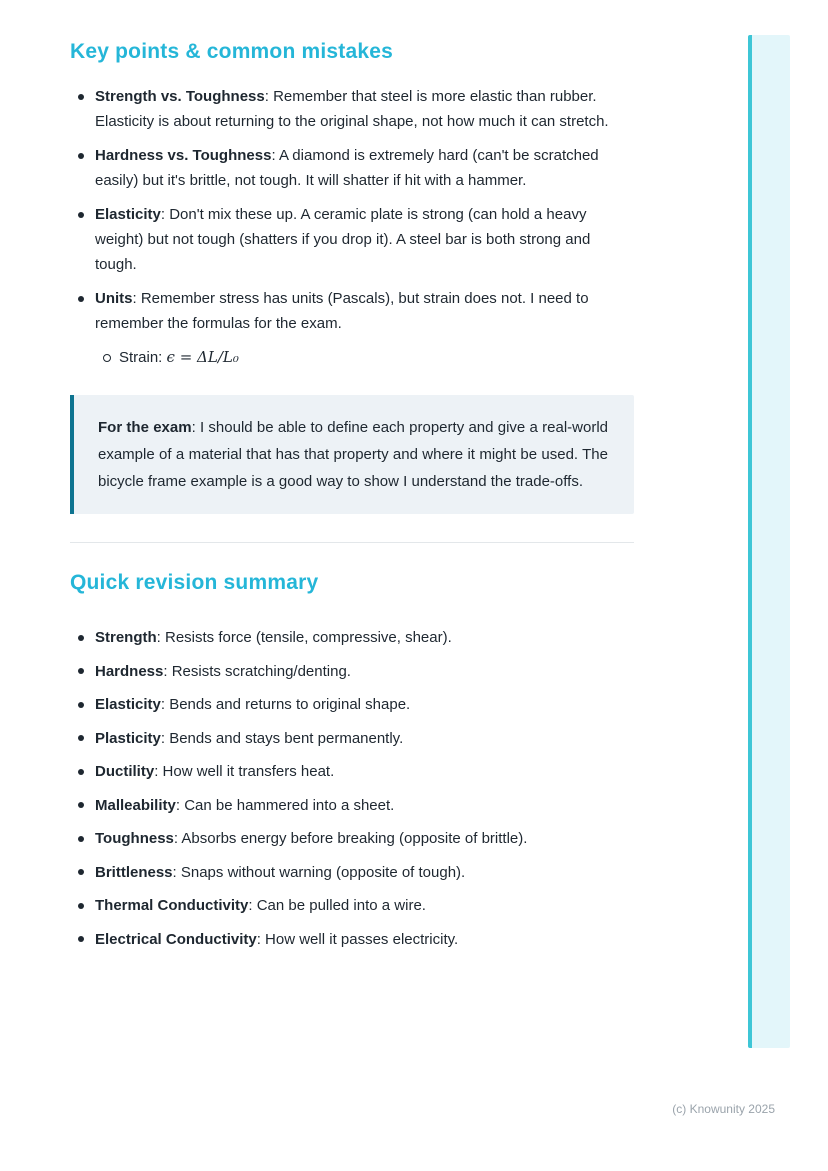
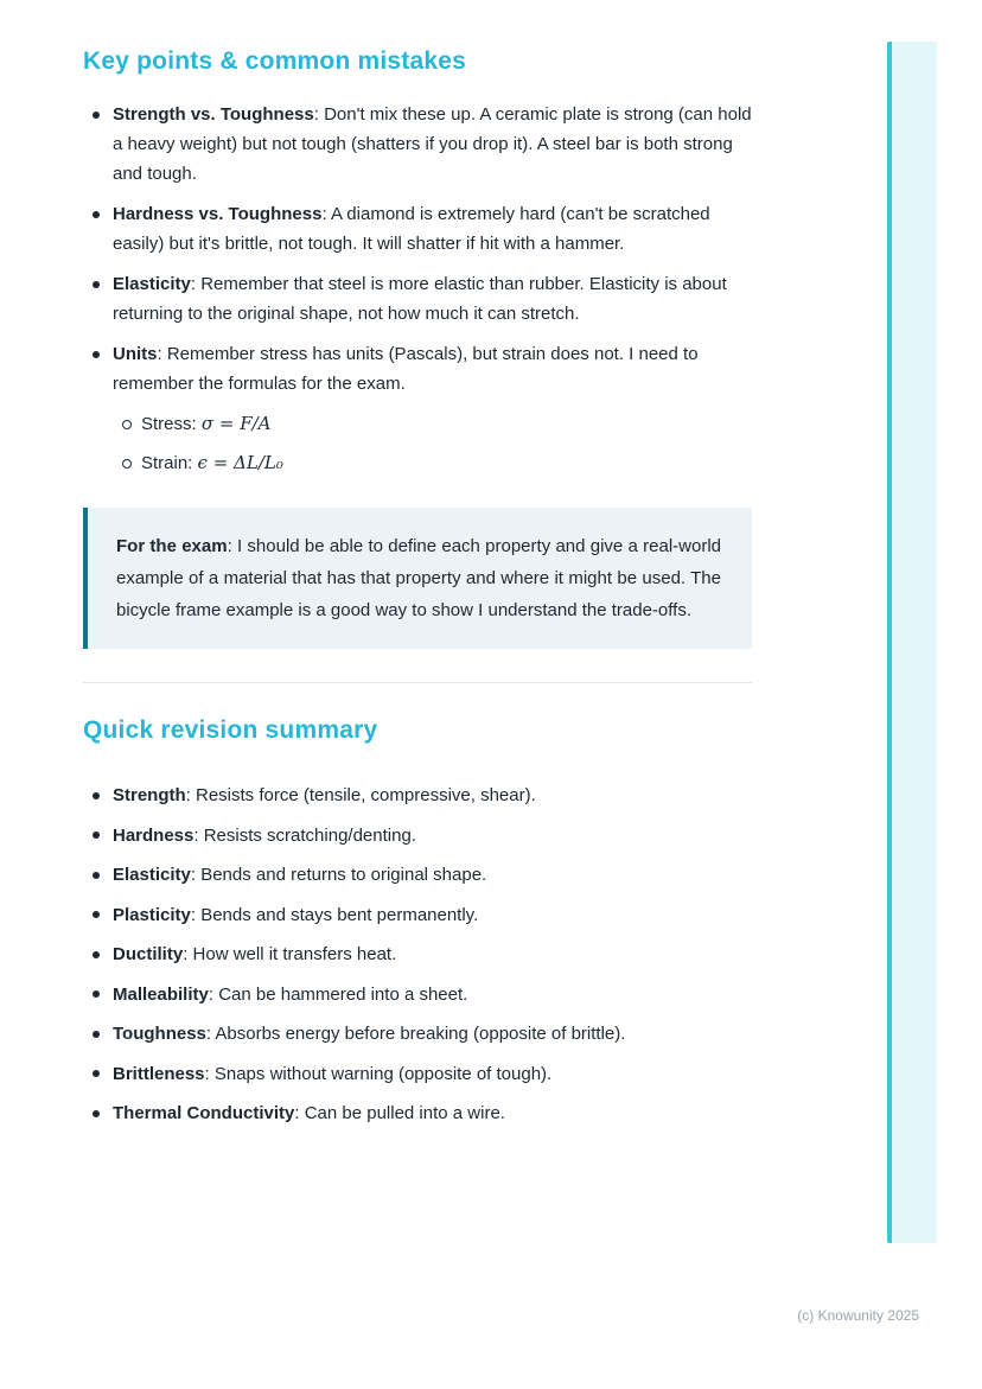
  Key points & common mistakes
- Strength vs. Toughness: Remember that steel is more elastic than rubber. Elasticity is about returning to the original shape, not how much it can stretch.
+ Strength vs. Toughness: Don't mix these up. A ceramic plate is strong (can hold a heavy weight) but not tough (shatters if you drop it). A steel bar is both strong and tough.
  Hardness vs. Toughness: A diamond is extremely hard (can't be scratched easily) but it's brittle, not tough. It will shatter if hit with a hammer.
- Elasticity: Don't mix these up. A ceramic plate is strong (can hold a heavy weight) but not tough (shatters if you drop it). A steel bar is both strong and tough.
+ Elasticity: Remember that steel is more elastic than rubber. Elasticity is about returning to the original shape, not how much it can stretch.
  Units: Remember stress has units (Pascals), but strain does not. I need to remember the formulas for the exam.
+ Stress: σ = F/A
  Strain: ϵ = ΔL/L₀
  For the exam: I should be able to define each property and give a real-world example of a material that has that property and where it might be used. The bicycle frame example is a good way to show I understand the trade-offs.
  Quick revision summary
  Strength: Resists force (tensile, compressive, shear).
  Hardness: Resists scratching/denting.
  Elasticity: Bends and returns to original shape.
  Plasticity: Bends and stays bent permanently.
  Ductility: How well it transfers heat.
  Malleability: Can be hammered into a sheet.
  Toughness: Absorbs energy before breaking (opposite of brittle).
  Brittleness: Snaps without warning (opposite of tough).
  Thermal Conductivity: Can be pulled into a wire.
- Electrical Conductivity: How well it passes electricity.
  (c) Knowunity 2025
